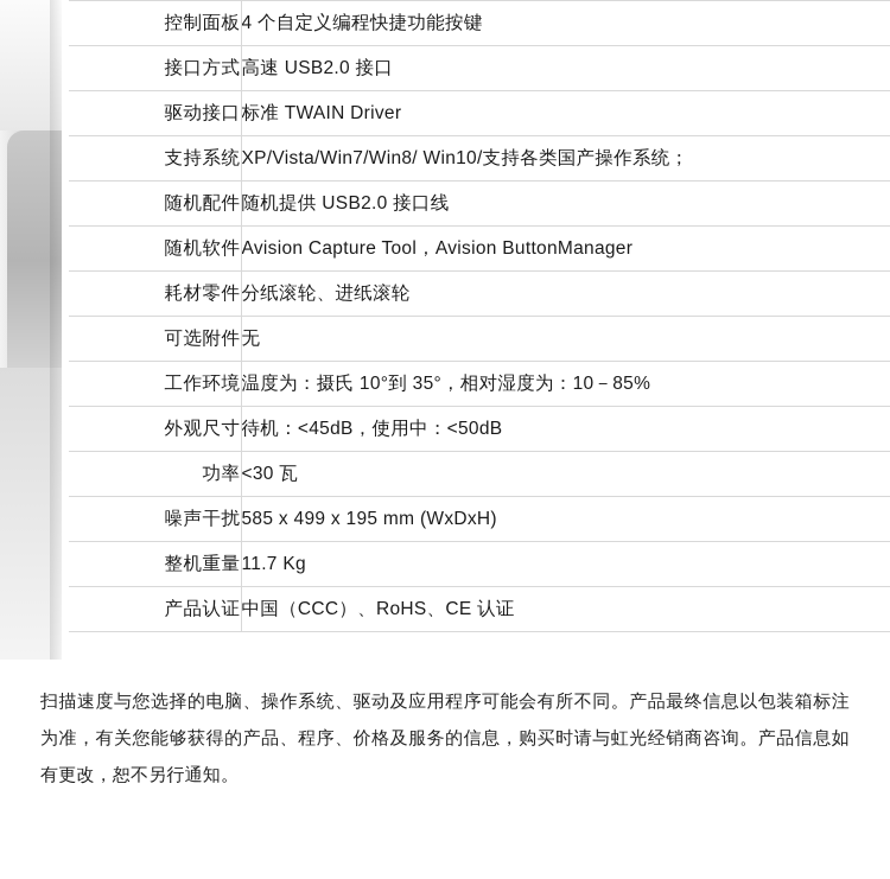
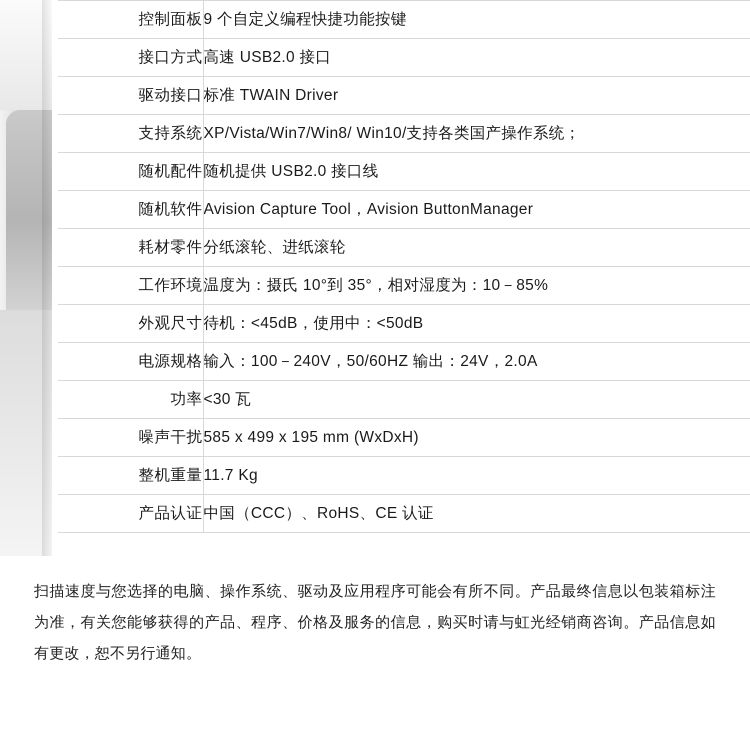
- 控制面板	4 个自定义编程快捷功能按键
+ 控制面板	9 个自定义编程快捷功能按键
  接口方式	高速 USB2.0 接口
  驱动接口	标准 TWAIN Driver
  支持系统	XP/Vista/Win7/Win8/ Win10/支持各类国产操作系统；
  随机配件	随机提供 USB2.0 接口线
  随机软件	Avision Capture Tool，Avision ButtonManager
  耗材零件	分纸滚轮、进纸滚轮
- 可选附件	无
  工作环境	温度为：摄氏 10°到 35°，相对湿度为：10－85%
  外观尺寸	待机：<45dB，使用中：<50dB
+ 电源规格	输入：100－240V，50/60HZ 输出：24V，2.0A
  功率	<30 瓦
  噪声干扰	585 x 499 x 195 mm (WxDxH)
  整机重量	11.7 Kg
  产品认证	中国（CCC）、RoHS、CE 认证
  扫描速度与您选择的电脑、操作系统、驱动及应用程序可能会有所不同。产品最终信息以包装箱标注为准，有关您能够获得的产品、程序、价格及服务的信息，购买时请与虹光经销商咨询。产品信息如有更改，恕不另行通知。
